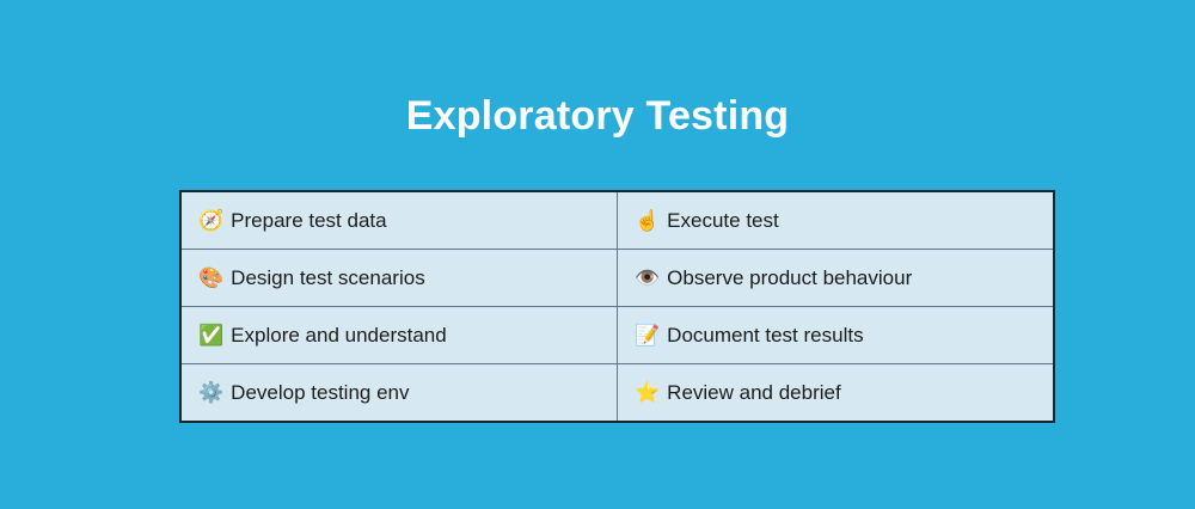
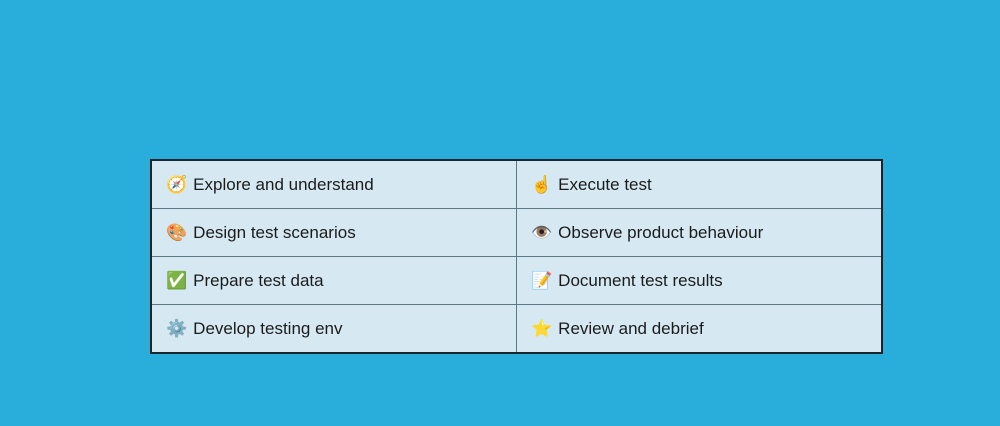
- Exploratory Testing
- 🧭 Prepare test data	☝️ Execute test
+ 🧭 Explore and understand	☝️ Execute test
  🎨 Design test scenarios	👁️ Observe product behaviour
- ✅ Explore and understand	📝 Document test results
+ ✅ Prepare test data	📝 Document test results
  ⚙️ Develop testing env	⭐ Review and debrief
